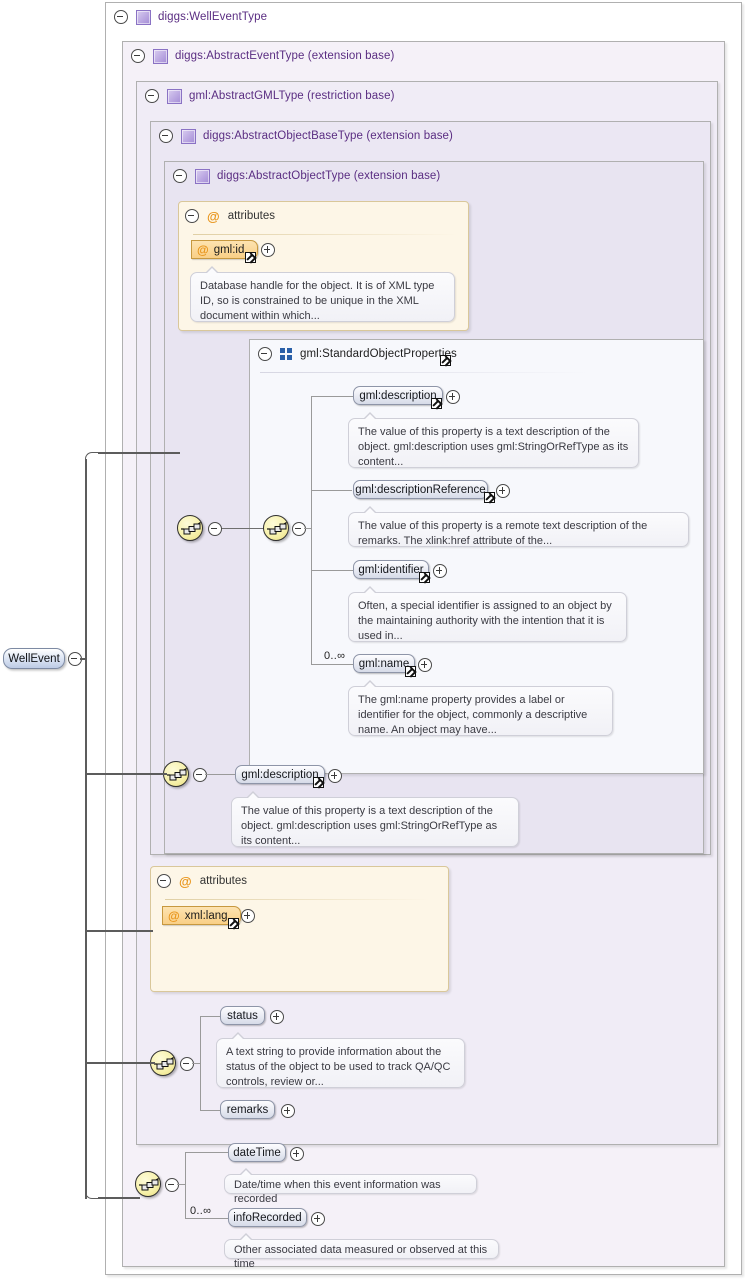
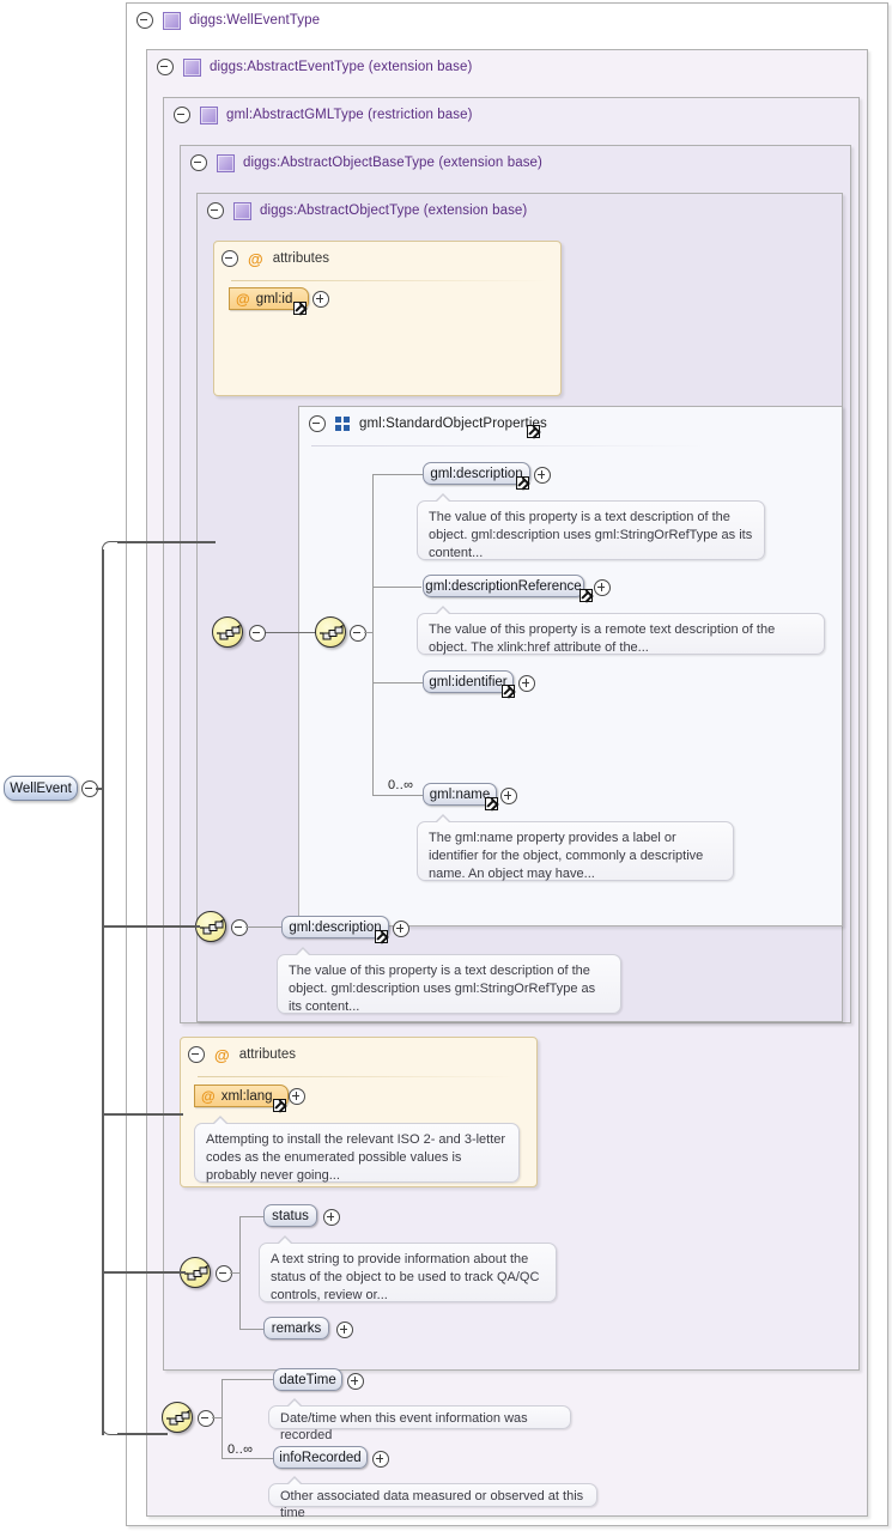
  diggs:WellEventType
  diggs:AbstractEventType (extension base)
  gml:AbstractGMLType (restriction base)
  diggs:AbstractObjectBaseType (extension base)
  diggs:AbstractObjectType (extension base)
  @
  attributes
  @
  gml:id
- Database handle for the object. It is of XML type ID, so is constrained to be unique in the XML document within which...
  gml:StandardObjectProperties
  gml:description
  The value of this property is a text description of the object. gml:description uses gml:StringOrRefType as its content...
  gml:descriptionReference
- The value of this property is a remote text description of the remarks. The xlink:href attribute of the...
+ The value of this property is a remote text description of the object. The xlink:href attribute of the...
  gml:identifier
- Often, a special identifier is assigned to an object by the maintaining authority with the intention that it is used in...
  0..∞
  gml:name
  The gml:name property provides a label or identifier for the object, commonly a descriptive name. An object may have...
  gml:description
  The value of this property is a text description of the object. gml:description uses gml:StringOrRefType as its content...
  @
  attributes
  @
  xml:lang
+ Attempting to install the relevant ISO 2- and 3-letter codes as the enumerated possible values is probably never going...
  status
  A text string to provide information about the status of the object to be used to track QA/QC controls, review or...
  remarks
  dateTime
  Date/time when this event information was recorded
  0..∞
  infoRecorded
  Other associated data measured or observed at this time
  WellEvent
